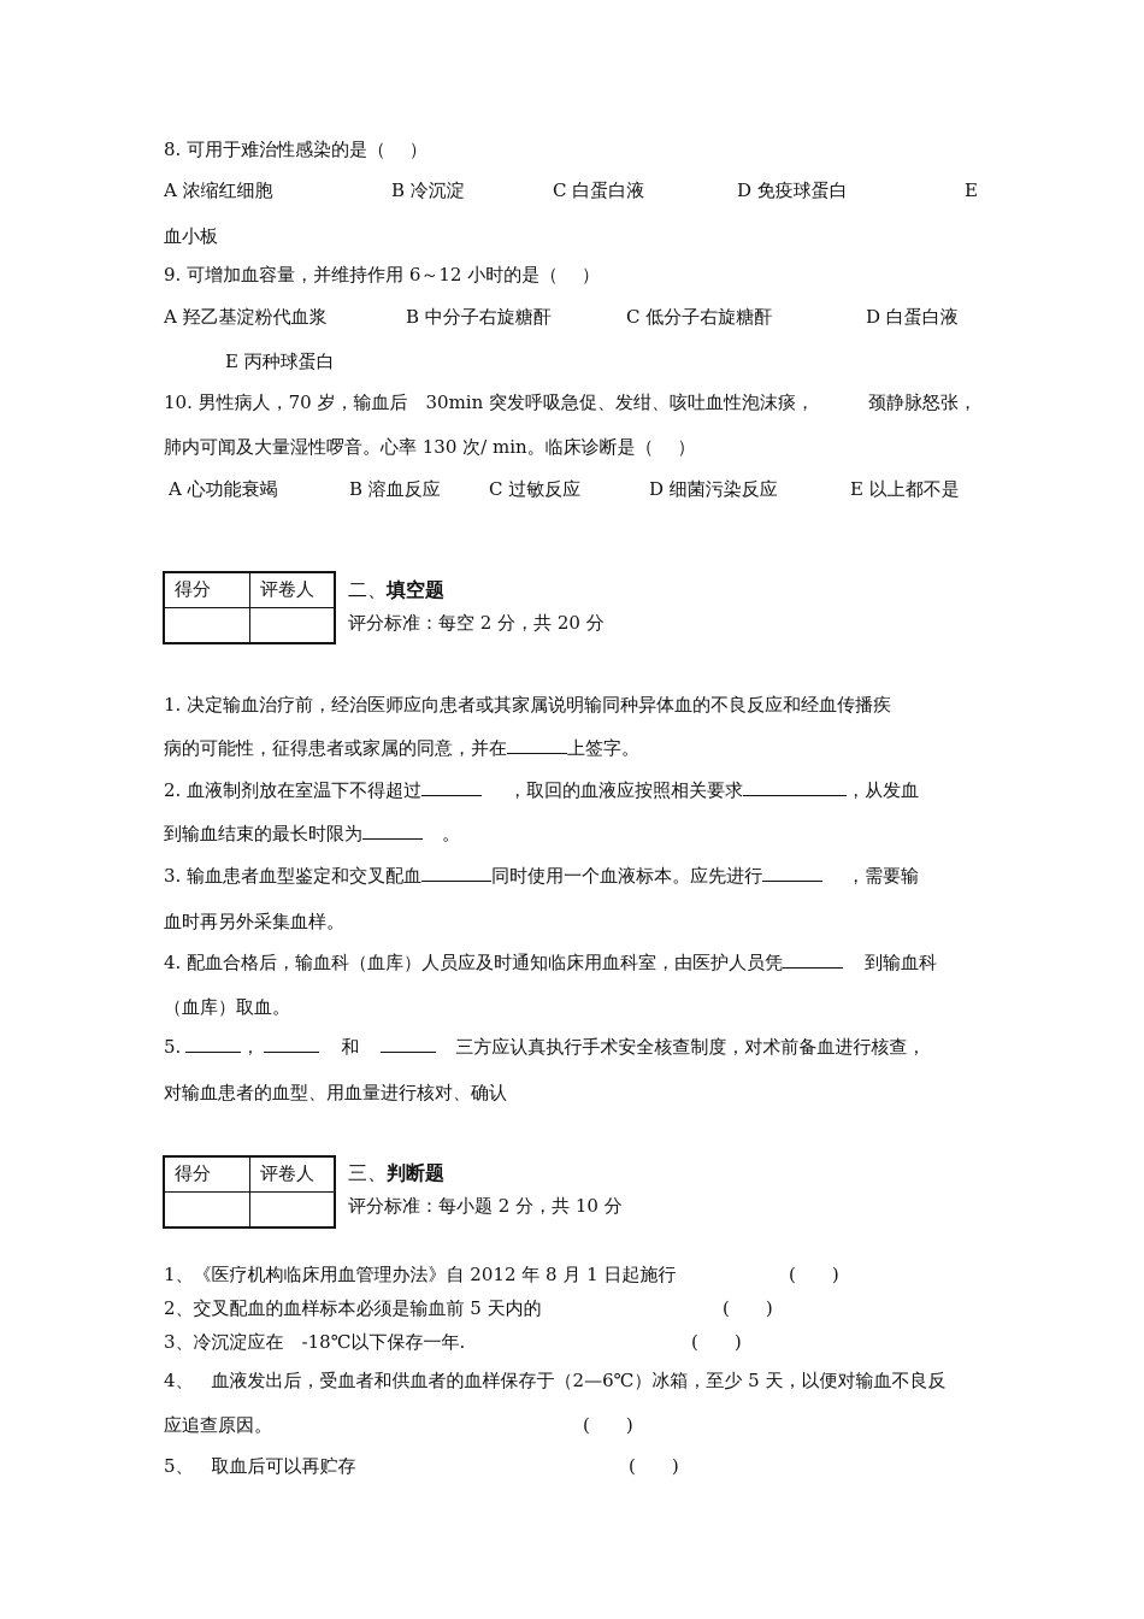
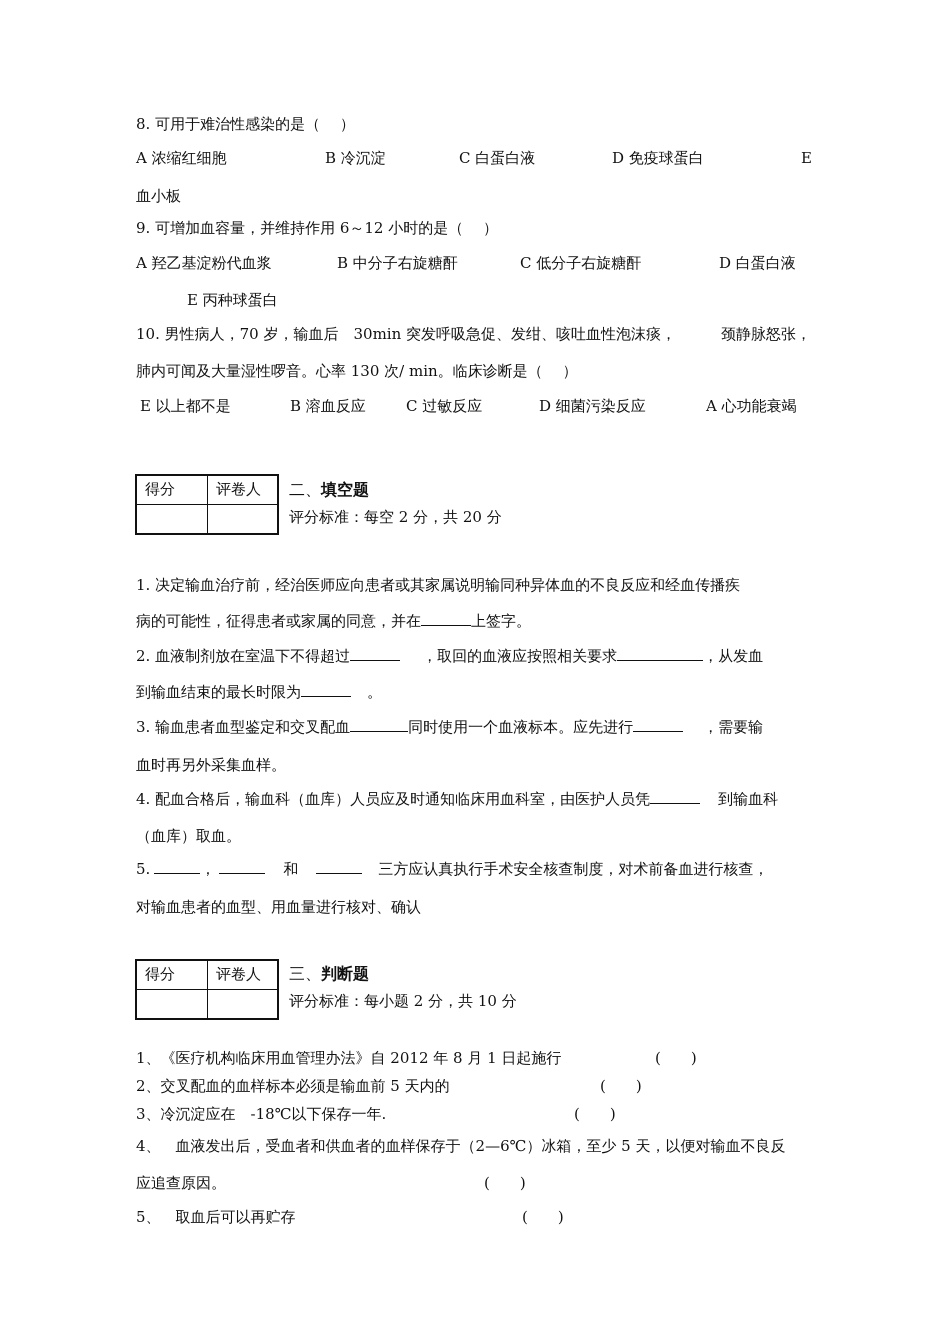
  8. 可用于难治性感染的是（ ）
  A 浓缩红细胞
  B 冷沉淀
  C 白蛋白液
  D 免疫球蛋白
  E
  血小板
  9. 可增加血容量，并维持作用 6～12 小时的是（ ）
  A 羟乙基淀粉代血浆
  B 中分子右旋糖酐
  C 低分子右旋糖酐
  D 白蛋白液
  E 丙种球蛋白
  10. 男性病人，70 岁，输血后 30min 突发呼吸急促、发绀、咳吐血性泡沫痰，
  颈静脉怒张，
  肺内可闻及大量湿性啰音。心率 130 次/ min。临床诊断是（ ）
- A 心功能衰竭
+ E 以上都不是
  B 溶血反应
  C 过敏反应
  D 细菌污染反应
- E 以上都不是
+ A 心功能衰竭
  得分	评卷人
  二、填空题
  评分标准：每空 2 分，共 20 分
  1. 决定输血治疗前，经治医师应向患者或其家属说明输同种异体血的不良反应和经血传播疾
  病的可能性，征得患者或家属的同意，并在 上签字。
  2. 血液制剂放在室温下不得超过 ，取回的血液应按照相关要求 ，从发血
  到输血结束的最长时限为 。
  3. 输血患者血型鉴定和交叉配血 同时使用一个血液标本。应先进行 ，需要输
  血时再另外采集血样。
  4. 配血合格后，输血科（血库）人员应及时通知临床用血科室，由医护人员凭 到输血科
  （血库）取血。
  5. ， 和 三方应认真执行手术安全核查制度，对术前备血进行核查，
  对输血患者的血型、用血量进行核对、确认
  得分	评卷人
  三、判断题
  评分标准：每小题 2 分，共 10 分
  1、《医疗机构临床用血管理办法》自 2012 年 8 月 1 日起施行
  ( )
  2、交叉配血的血样标本必须是输血前 5 天内的
  ( )
  3、冷沉淀应在 -18℃以下保存一年.
  ( )
  4、 血液发出后，受血者和供血者的血样保存于（2—6℃）冰箱，至少 5 天，以便对输血不良反
  应追查原因。
  ( )
  5、 取血后可以再贮存
  ( )
